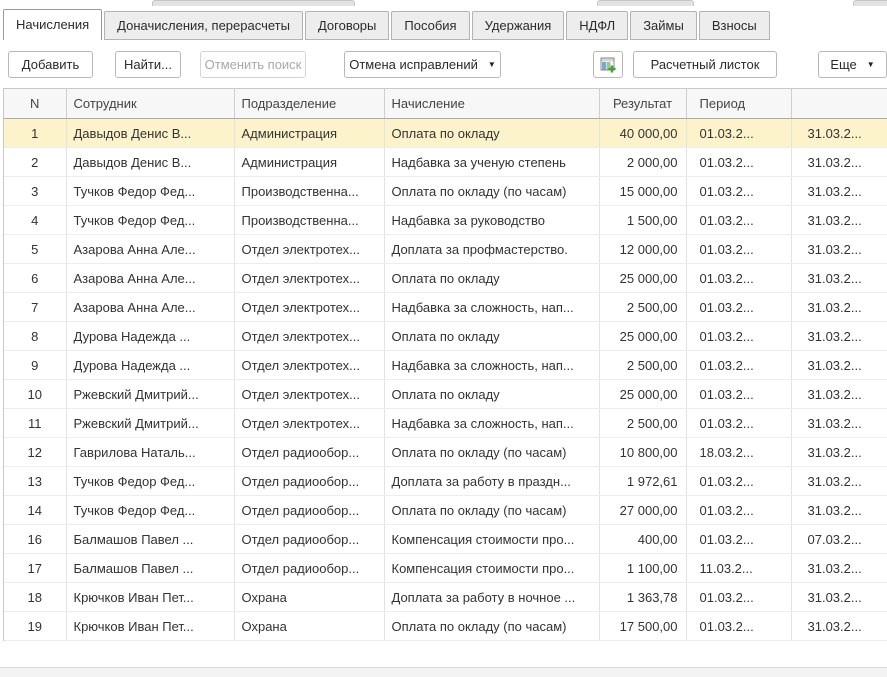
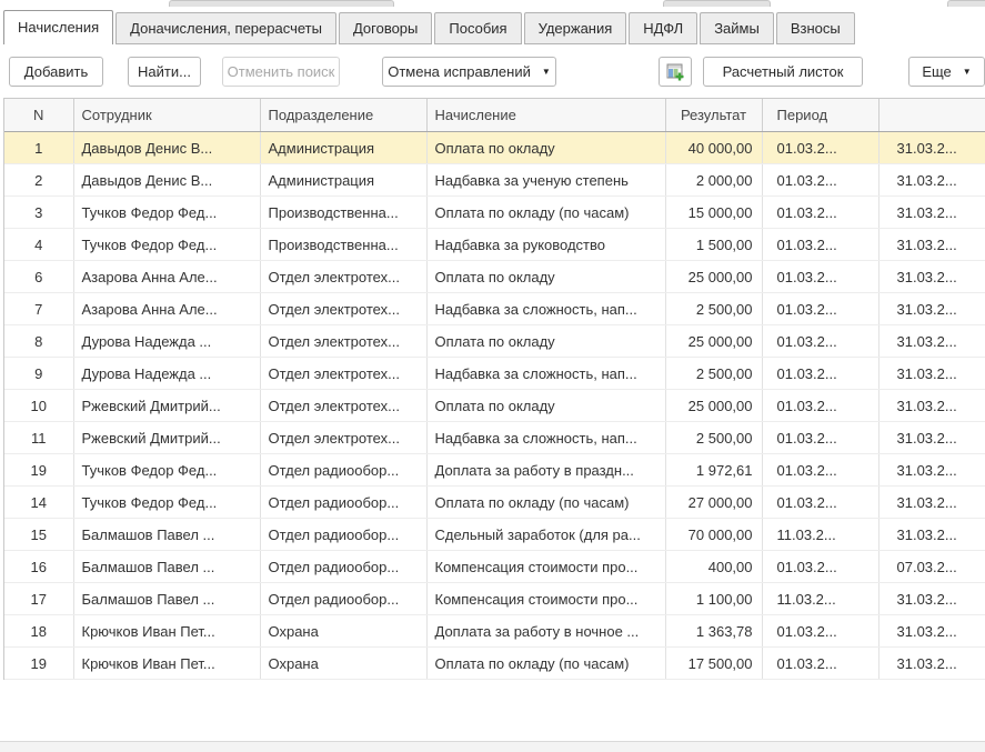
  Начисления
  Доначисления, перерасчеты
  Договоры
  Пособия
  Удержания
  НДФЛ
  Займы
  Взносы
  Добавить
  Найти...
  Отменить поиск
  Отмена исправлений
  ▼
  Расчетный листок
  Еще
  ▼
  N	Сотрудник	Подразделение	Начисление	Результат	Период
  1	Давыдов Денис В...	Администрация	Оплата по окладу	40 000,00	01.03.2...	31.03.2...
  2	Давыдов Денис В...	Администрация	Надбавка за ученую степень	2 000,00	01.03.2...	31.03.2...
  3	Тучков Федор Фед...	Производственна...	Оплата по окладу (по часам)	15 000,00	01.03.2...	31.03.2...
  4	Тучков Федор Фед...	Производственна...	Надбавка за руководство	1 500,00	01.03.2...	31.03.2...
- 5	Азарова Анна Але...	Отдел электротех...	Доплата за профмастерство.	12 000,00	01.03.2...	31.03.2...
  6	Азарова Анна Але...	Отдел электротех...	Оплата по окладу	25 000,00	01.03.2...	31.03.2...
  7	Азарова Анна Але...	Отдел электротех...	Надбавка за сложность, нап...	2 500,00	01.03.2...	31.03.2...
  8	Дурова Надежда ...	Отдел электротех...	Оплата по окладу	25 000,00	01.03.2...	31.03.2...
  9	Дурова Надежда ...	Отдел электротех...	Надбавка за сложность, нап...	2 500,00	01.03.2...	31.03.2...
  10	Ржевский Дмитрий...	Отдел электротех...	Оплата по окладу	25 000,00	01.03.2...	31.03.2...
  11	Ржевский Дмитрий...	Отдел электротех...	Надбавка за сложность, нап...	2 500,00	01.03.2...	31.03.2...
- 12	Гаврилова Наталь...	Отдел радиообор...	Оплата по окладу (по часам)	10 800,00	18.03.2...	31.03.2...
- 13	Тучков Федор Фед...	Отдел радиообор...	Доплата за работу в праздн...	1 972,61	01.03.2...	31.03.2...
+ 19	Тучков Федор Фед...	Отдел радиообор...	Доплата за работу в праздн...	1 972,61	01.03.2...	31.03.2...
  14	Тучков Федор Фед...	Отдел радиообор...	Оплата по окладу (по часам)	27 000,00	01.03.2...	31.03.2...
+ 15	Балмашов Павел ...	Отдел радиообор...	Сдельный заработок (для ра...	70 000,00	11.03.2...	31.03.2...
  16	Балмашов Павел ...	Отдел радиообор...	Компенсация стоимости про...	400,00	01.03.2...	07.03.2...
  17	Балмашов Павел ...	Отдел радиообор...	Компенсация стоимости про...	1 100,00	11.03.2...	31.03.2...
  18	Крючков Иван Пет...	Охрана	Доплата за работу в ночное ...	1 363,78	01.03.2...	31.03.2...
  19	Крючков Иван Пет...	Охрана	Оплата по окладу (по часам)	17 500,00	01.03.2...	31.03.2...
